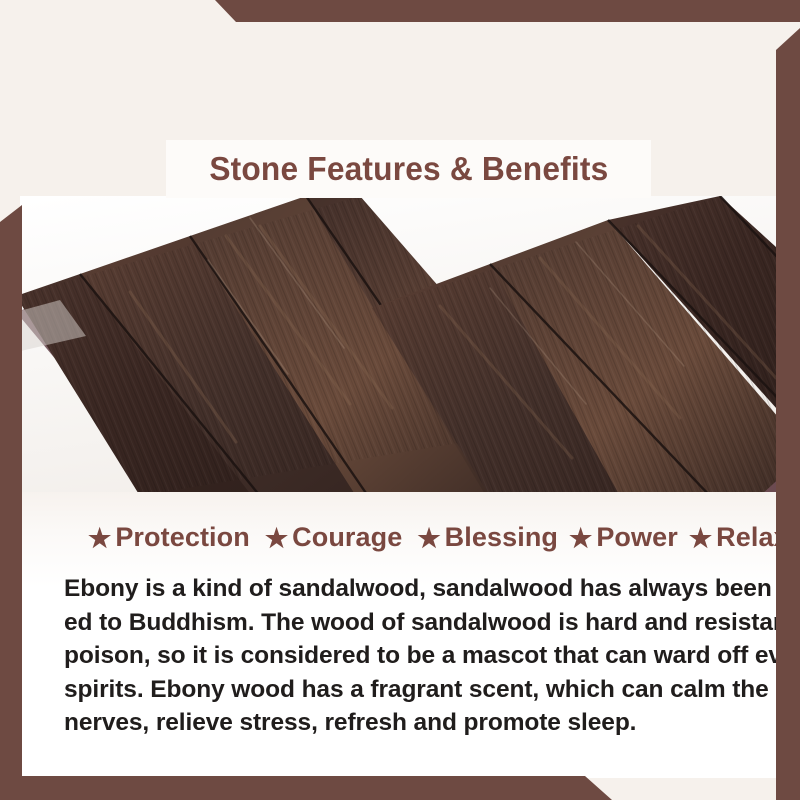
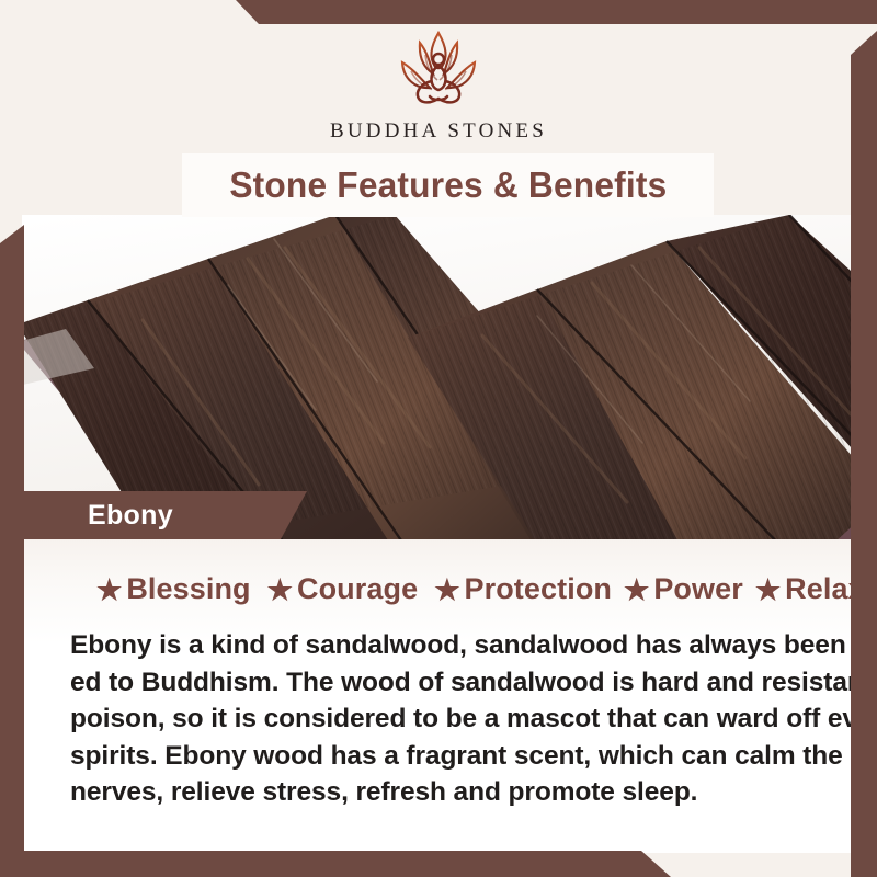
+ BUDDHA STONES
  Stone Features & Benefits
+ Ebony
  ★
- Protection
+ Blessing
  ★
  Courage
  ★
- Blessing
+ Protection
  ★
  Power
  ★
  Rela
  Ebony is a kind of sandalwood, sandalwood has always been
  ed to Buddhism. The wood of sandalwood is hard and resista
  poison, so it is considered to be a mascot that can ward off ev
  spirits. Ebony wood has a fragrant scent, which can calm the
  nerves, relieve stress, refresh and promote sleep.
